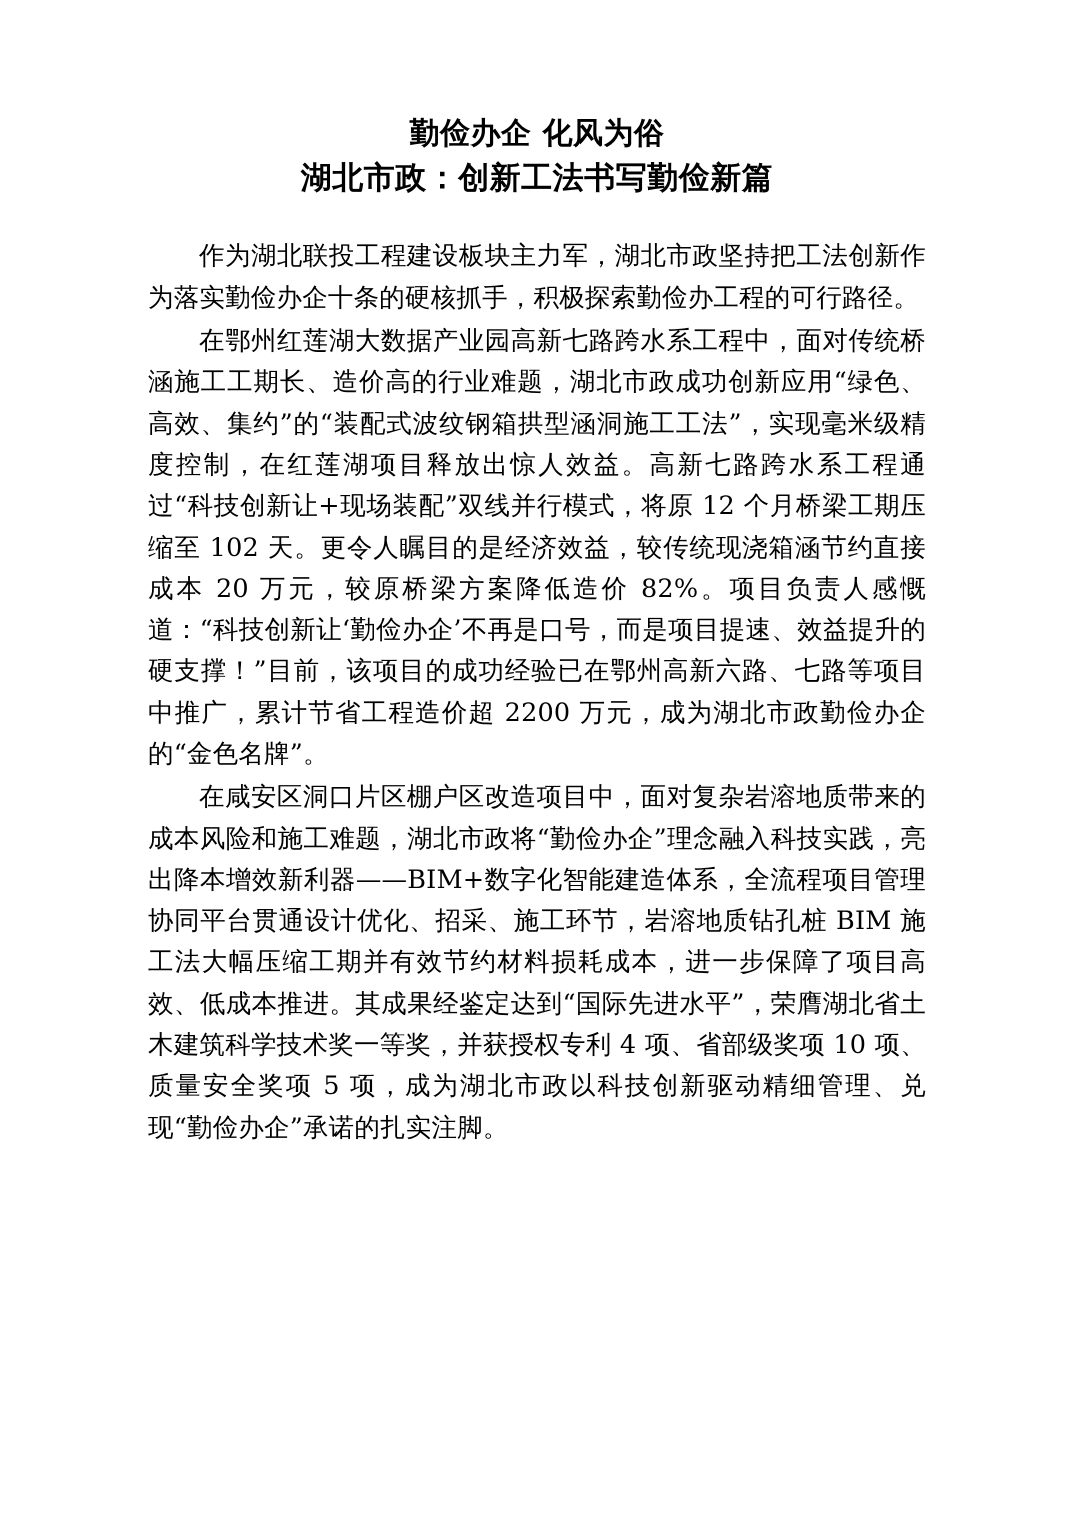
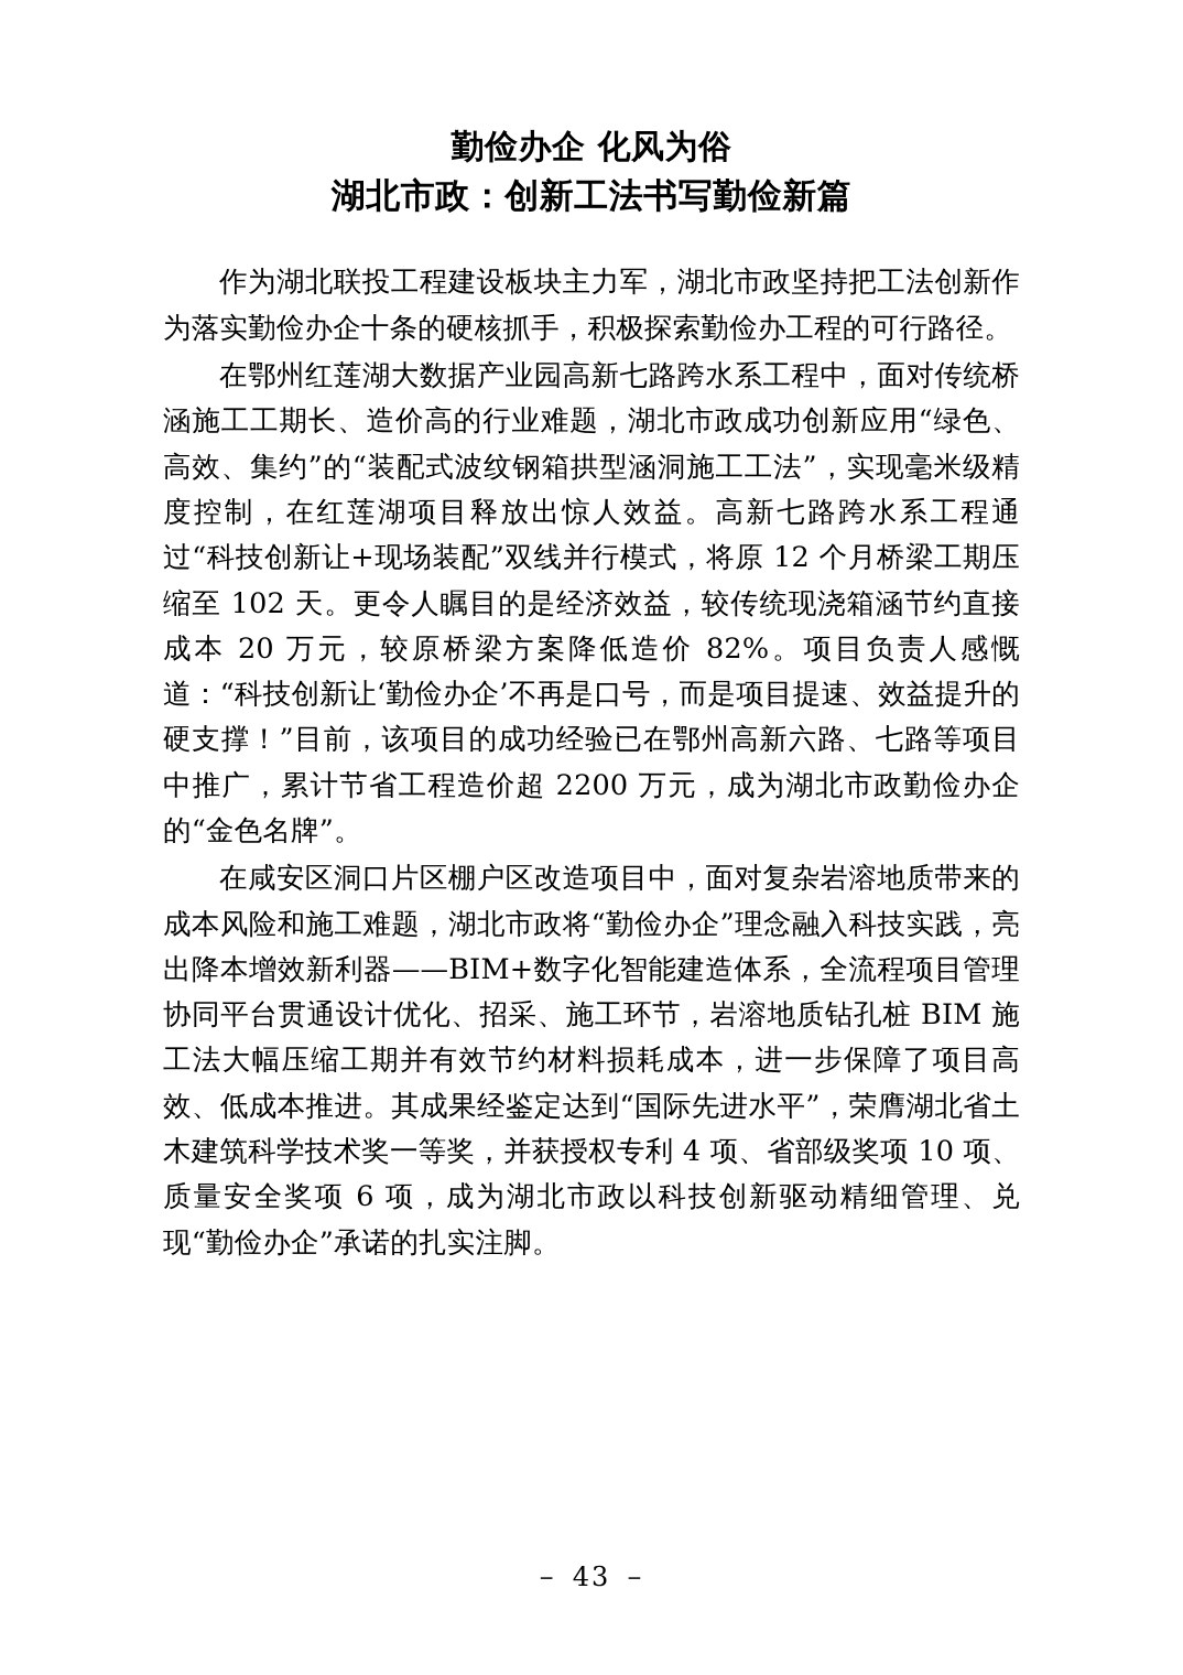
  勤俭办企 化风为俗
  湖北市政：创新工法书写勤俭新篇
  作为湖北联投工程建设板块主力军，湖北市政坚持把工法创新作为落实勤俭办企十条的硬核抓手，积极探索勤俭办工程的可行路径。
  在鄂州红莲湖大数据产业园高新七路跨水系工程中，面对传统桥涵施工工期长、造价高的行业难题，湖北市政成功创新应用“绿色、高效、集约”的“装配式波纹钢箱拱型涵洞施工工法”，实现毫米级精度控制，在红莲湖项目释放出惊人效益。高新七路跨水系工程通过“科技创新让+现场装配”双线并行模式，将原 12 个月桥梁工期压缩至 102 天。更令人瞩目的是经济效益，较传统现浇箱涵节约直接成本 20 万元，较原桥梁方案降低造价 82%。项目负责人感慨道：“科技创新让‘勤俭办企’不再是口号，而是项目提速、效益提升的硬支撑！”目前，该项目的成功经验已在鄂州高新六路、七路等项目中推广，累计节省工程造价超 2200 万元，成为湖北市政勤俭办企的“金色名牌”。
- 在咸安区洞口片区棚户区改造项目中，面对复杂岩溶地质带来的成本风险和施工难题，湖北市政将“勤俭办企”理念融入科技实践，亮出降本增效新利器——BIM+数字化智能建造体系，全流程项目管理协同平台贯通设计优化、招采、施工环节，岩溶地质钻孔桩 BIM 施工法大幅压缩工期并有效节约材料损耗成本，进一步保障了项目高效、低成本推进。其成果经鉴定达到“国际先进水平”，荣膺湖北省土木建筑科学技术奖一等奖，并获授权专利 4 项、省部级奖项 10 项、质量安全奖项 5 项，成为湖北市政以科技创新驱动精细管理、兑现“勤俭办企”承诺的扎实注脚。
+ 在咸安区洞口片区棚户区改造项目中，面对复杂岩溶地质带来的成本风险和施工难题，湖北市政将“勤俭办企”理念融入科技实践，亮出降本增效新利器——BIM+数字化智能建造体系，全流程项目管理协同平台贯通设计优化、招采、施工环节，岩溶地质钻孔桩 BIM 施工法大幅压缩工期并有效节约材料损耗成本，进一步保障了项目高效、低成本推进。其成果经鉴定达到“国际先进水平”，荣膺湖北省土木建筑科学技术奖一等奖，并获授权专利 4 项、省部级奖项 10 项、质量安全奖项 6 项，成为湖北市政以科技创新驱动精细管理、兑现“勤俭办企”承诺的扎实注脚。
+ － 43 －
